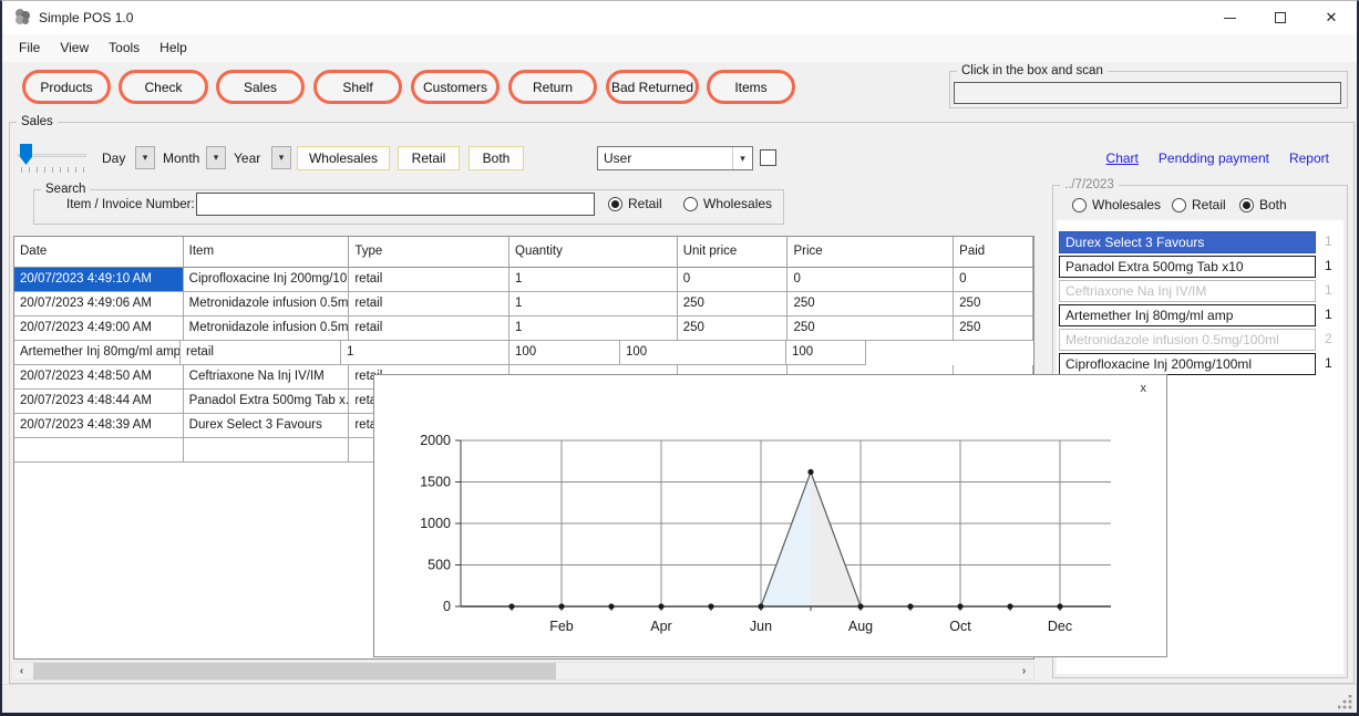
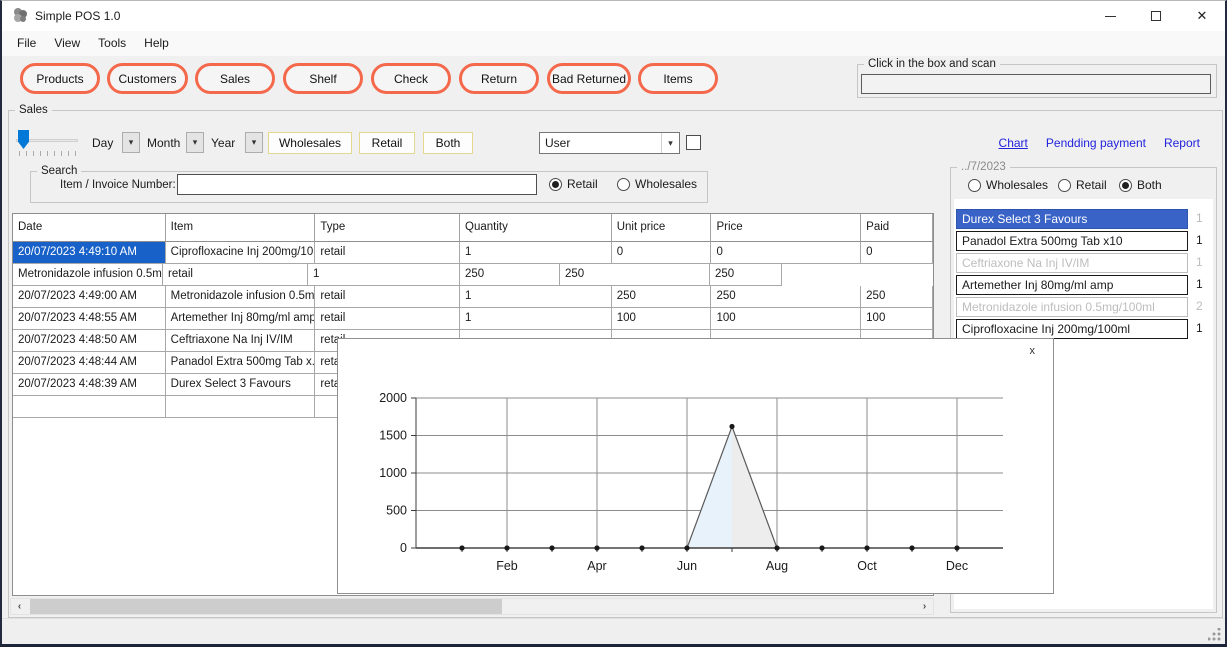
  Simple POS 1.0
  ✕
  File
  View
  Tools
  Help
  Products
- Check
+ Customers
  Sales
  Shelf
- Customers
+ Check
  Return
  Bad Returned
  Items
  Click in the box and scan
  Sales
  Day
  ▾
  Month
  ▾
  Year
  ▾
  Wholesales
  Retail
  Both
  User
  ▾
  Chart
  Pendding payment
  Report
  Search
  Item / Invoice Number:
  Retail
  Wholesales
  Date
  Item
  Type
  Quantity
  Unit price
  Price
  Paid
  20/07/2023 4:49:10 AM
  Ciprofloxacine Inj 200mg/10.
  retail
  1
  0
  0
  0
- 20/07/2023 4:49:06 AM
  Metronidazole infusion 0.5m
  retail
  1
  250
  250
  250
  20/07/2023 4:49:00 AM
  Metronidazole infusion 0.5m
  retail
  1
  250
  250
  250
+ 20/07/2023 4:48:55 AM
  Artemether Inj 80mg/ml amp
  retail
  1
  100
  100
  100
  20/07/2023 4:48:50 AM
  Ceftriaxone Na Inj IV/IM
  20/07/2023 4:48:44 AM
  Panadol Extra 500mg Tab x.
  20/07/2023 4:48:39 AM
  Durex Select 3 Favours
  ../7/2023
  Wholesales
  Retail
  Both
  Durex Select 3 Favours
  1
  Panadol Extra 500mg Tab x10
  1
  Ceftriaxone Na Inj IV/IM
  1
  Artemether Inj 80mg/ml amp
  1
  Metronidazole infusion 0.5mg/100ml
  2
  Ciprofloxacine Inj 200mg/100ml
  1
  x
  0
  500
  1000
  1500
  2000
  Feb
  Apr
  Jun
  Aug
  Oct
  Dec
  ‹
  ›
